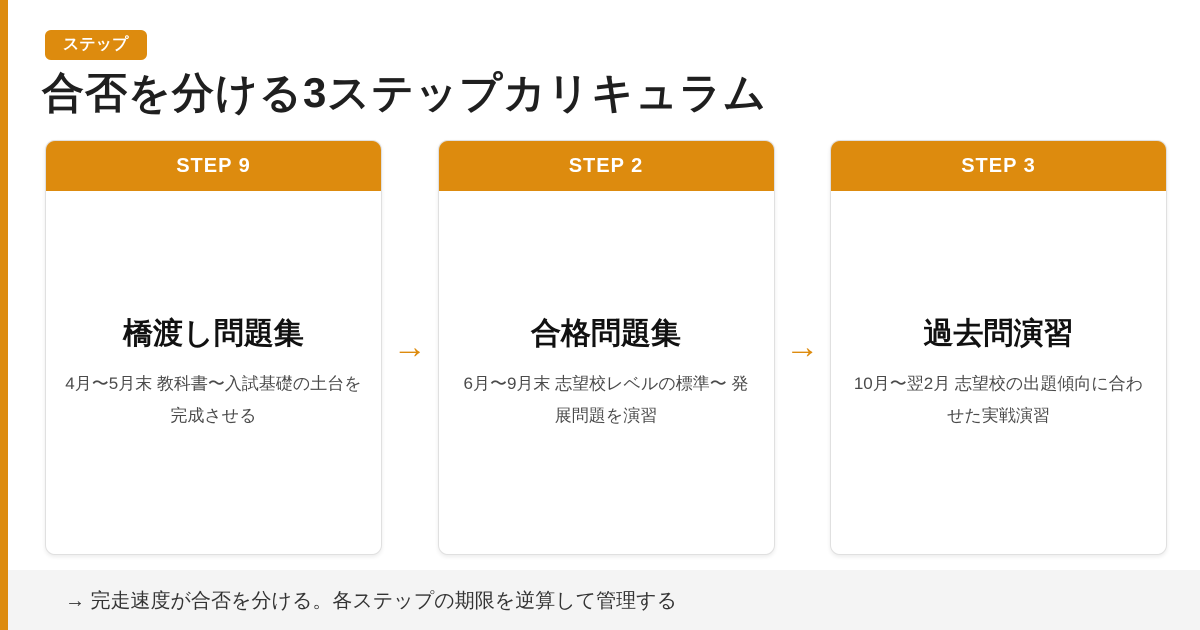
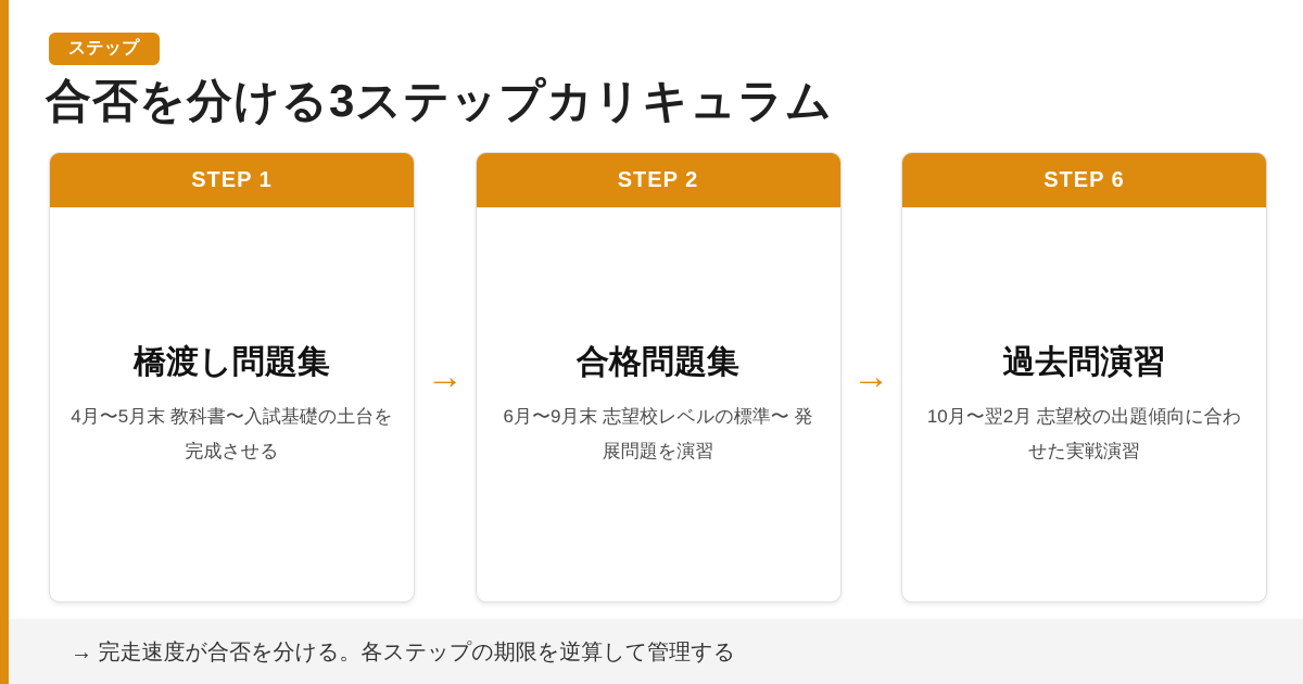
  ステップ
  合否を分ける3ステップカリキュラム
- STEP 9
+ STEP 1
  橋渡し問題集
  4月〜5月末 教科書〜入試基礎の土台を完成させる
  →
  STEP 2
  合格問題集
  6月〜9月末 志望校レベルの標準〜 発展問題を演習
  →
- STEP 3
+ STEP 6
  過去問演習
  10月〜翌2月 志望校の出題傾向に合わせた実戦演習
  → 完走速度が合否を分ける。各ステップの期限を逆算して管理する
